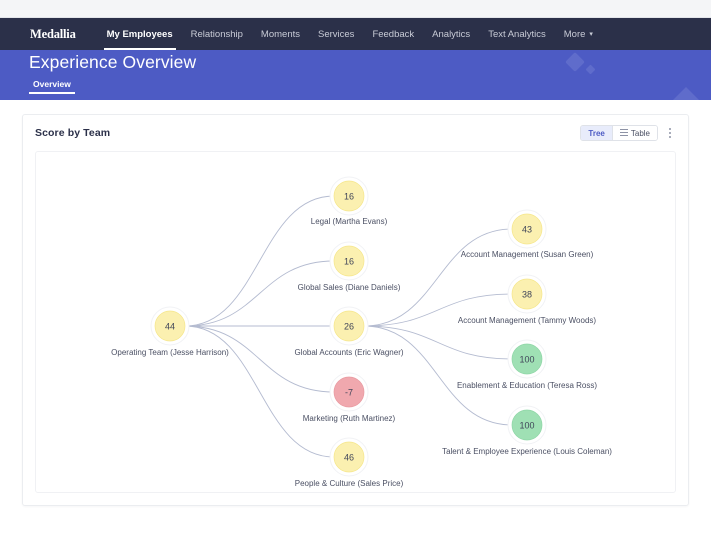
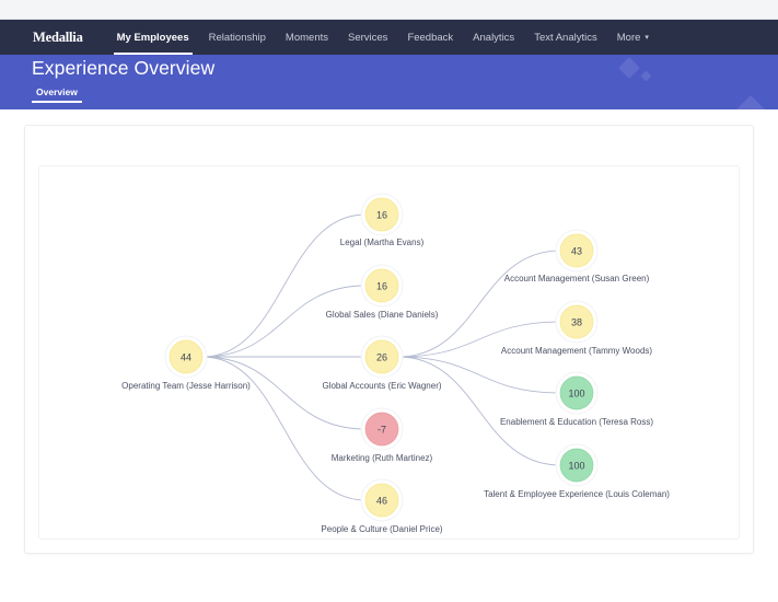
  Medallia
  My Employees
  Relationship
  Moments
  Services
  Feedback
  Analytics
  Text Analytics
  More
  Experience Overview
  Overview
- Score by Team
- Tree
- Table
  44
  Operating Team (Jesse Harrison)
  16
  Legal (Martha Evans)
  16
  Global Sales (Diane Daniels)
  26
  Global Accounts (Eric Wagner)
  -7
  Marketing (Ruth Martinez)
  46
- People & Culture (Sales Price)
+ People & Culture (Daniel Price)
  43
  Account Management (Susan Green)
  38
  Account Management (Tammy Woods)
  100
  Enablement & Education (Teresa Ross)
  100
  Talent & Employee Experience (Louis Coleman)
